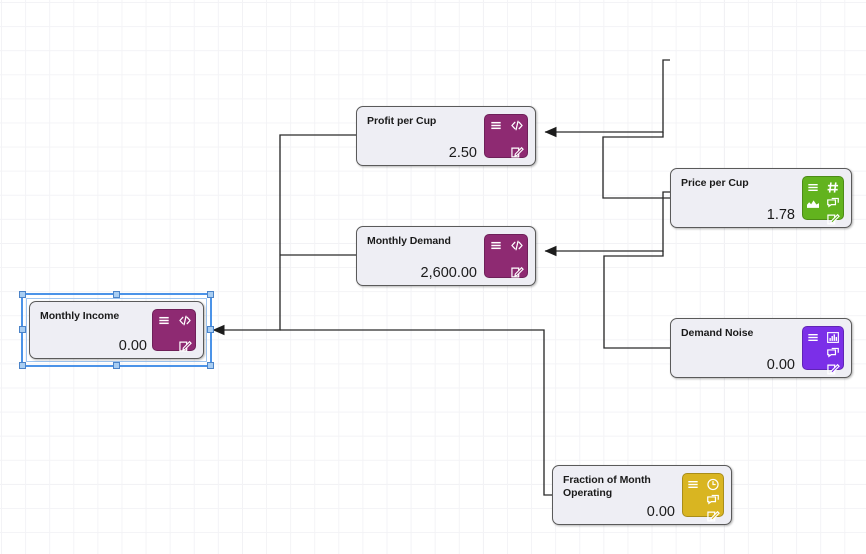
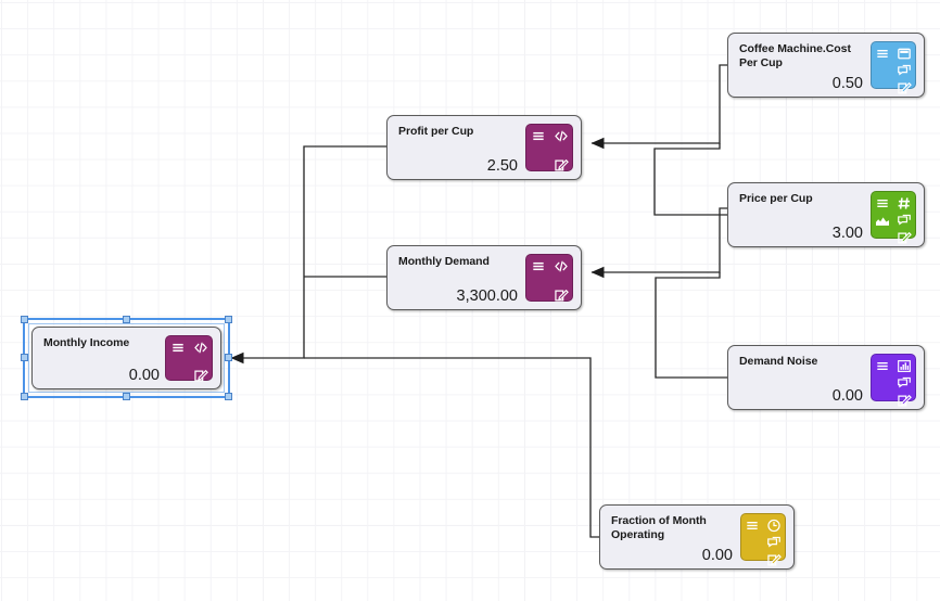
+ Coffee Machine.Cost Per Cup
+ 0.50
  Price per Cup
- 1.78
+ 3.00
  Demand Noise
  0.00
  Profit per Cup
  2.50
  Monthly Demand
- 2,600.00
+ 3,300.00
  Monthly Income
  0.00
  Fraction of Month Operating
  0.00
